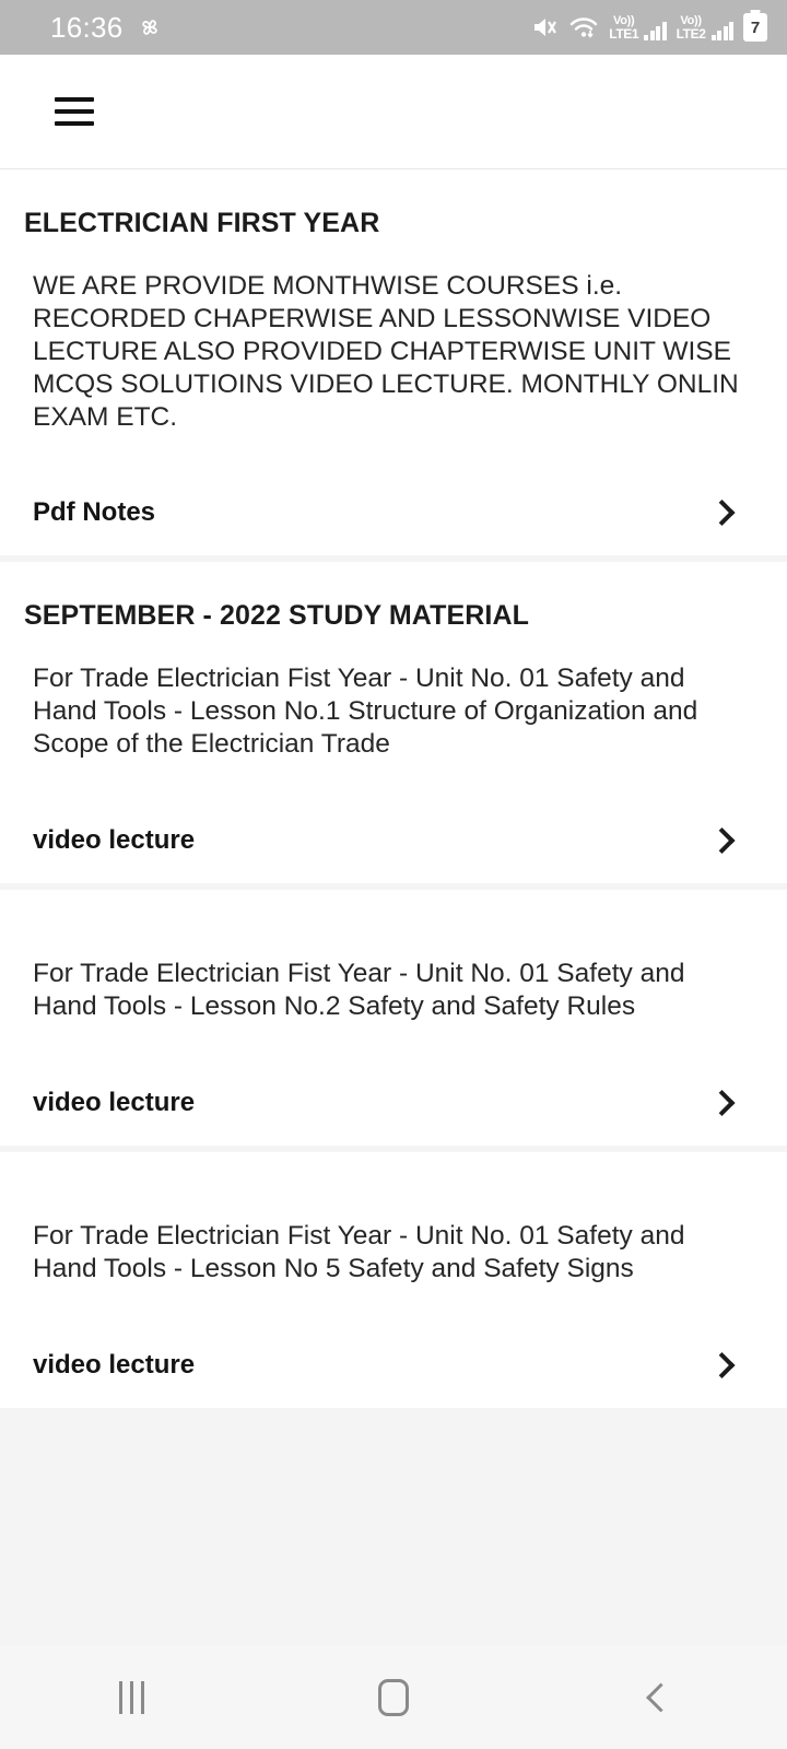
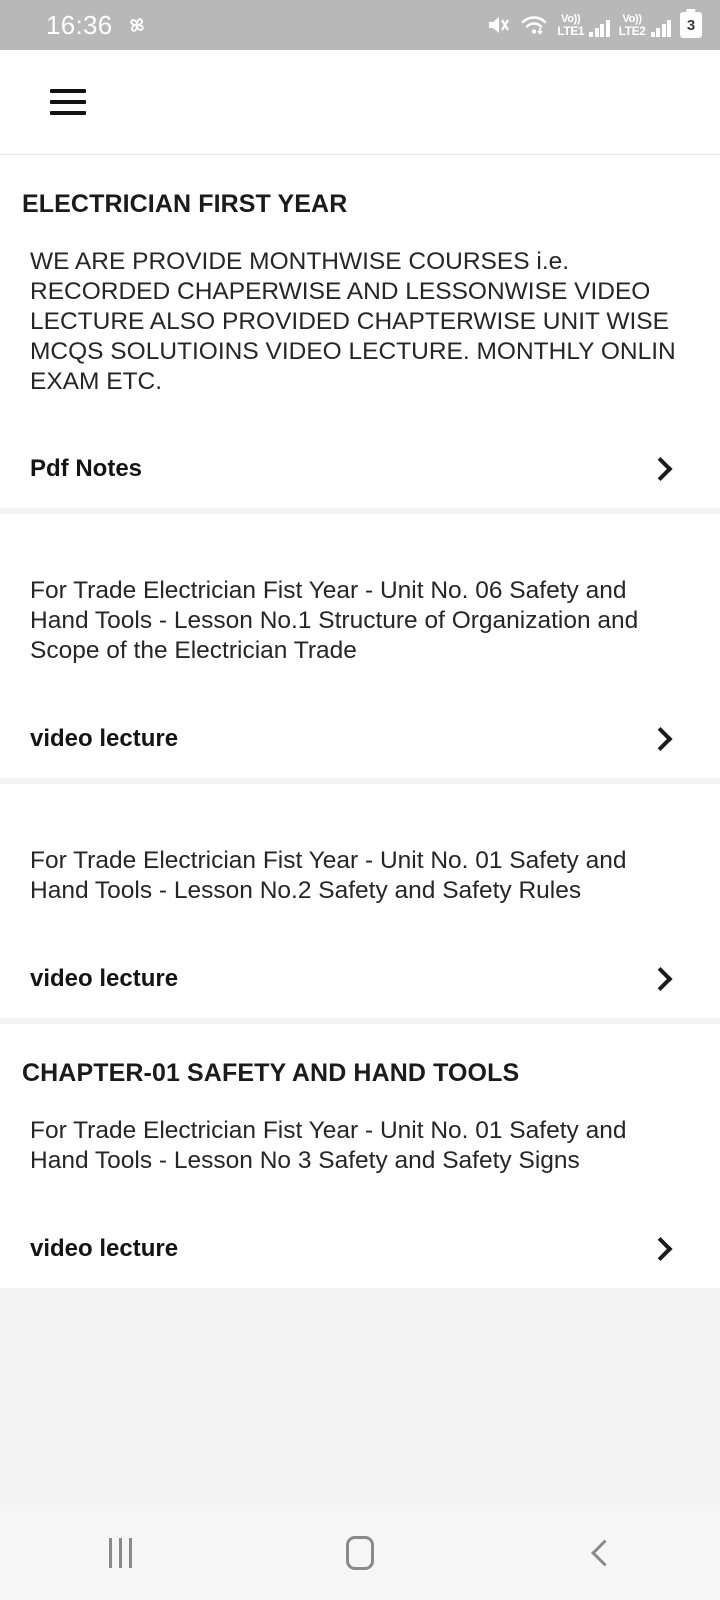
  16:36
  Vo))
  LTE1
  Vo))
  LTE2
- 7
+ 3
  ELECTRICIAN FIRST YEAR
  WE ARE PROVIDE MONTHWISE COURSES i.e. RECORDED CHAPERWISE AND LESSONWISE VIDEO LECTURE ALSO PROVIDED CHAPTERWISE UNIT WISE MCQS SOLUTIOINS VIDEO LECTURE. MONTHLY ONLIN EXAM ETC.
  Pdf Notes
- SEPTEMBER - 2022 STUDY MATERIAL
- For Trade Electrician Fist Year - Unit No. 01 Safety and Hand Tools - Lesson No.1 Structure of Organization and Scope of the Electrician Trade
+ For Trade Electrician Fist Year - Unit No. 06 Safety and Hand Tools - Lesson No.1 Structure of Organization and Scope of the Electrician Trade
  video lecture
  For Trade Electrician Fist Year - Unit No. 01 Safety and Hand Tools - Lesson No.2 Safety and Safety Rules
  video lecture
+ CHAPTER-01 SAFETY AND HAND TOOLS
- For Trade Electrician Fist Year - Unit No. 01 Safety and Hand Tools - Lesson No 5 Safety and Safety Signs
+ For Trade Electrician Fist Year - Unit No. 01 Safety and Hand Tools - Lesson No 3 Safety and Safety Signs
  video lecture
